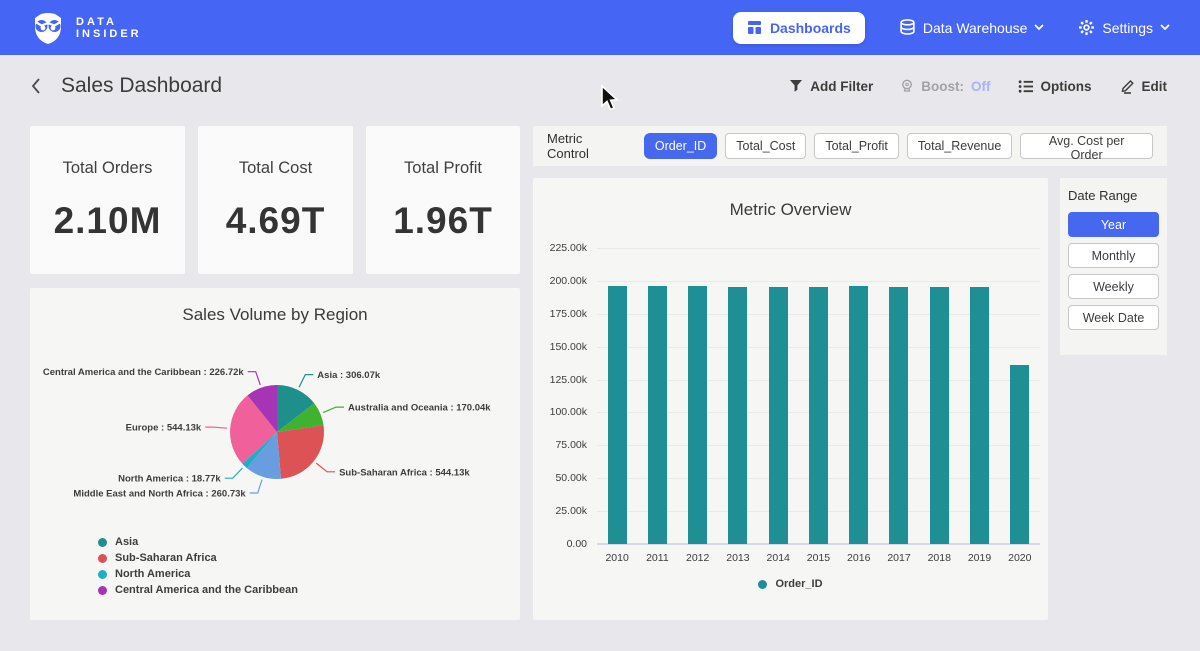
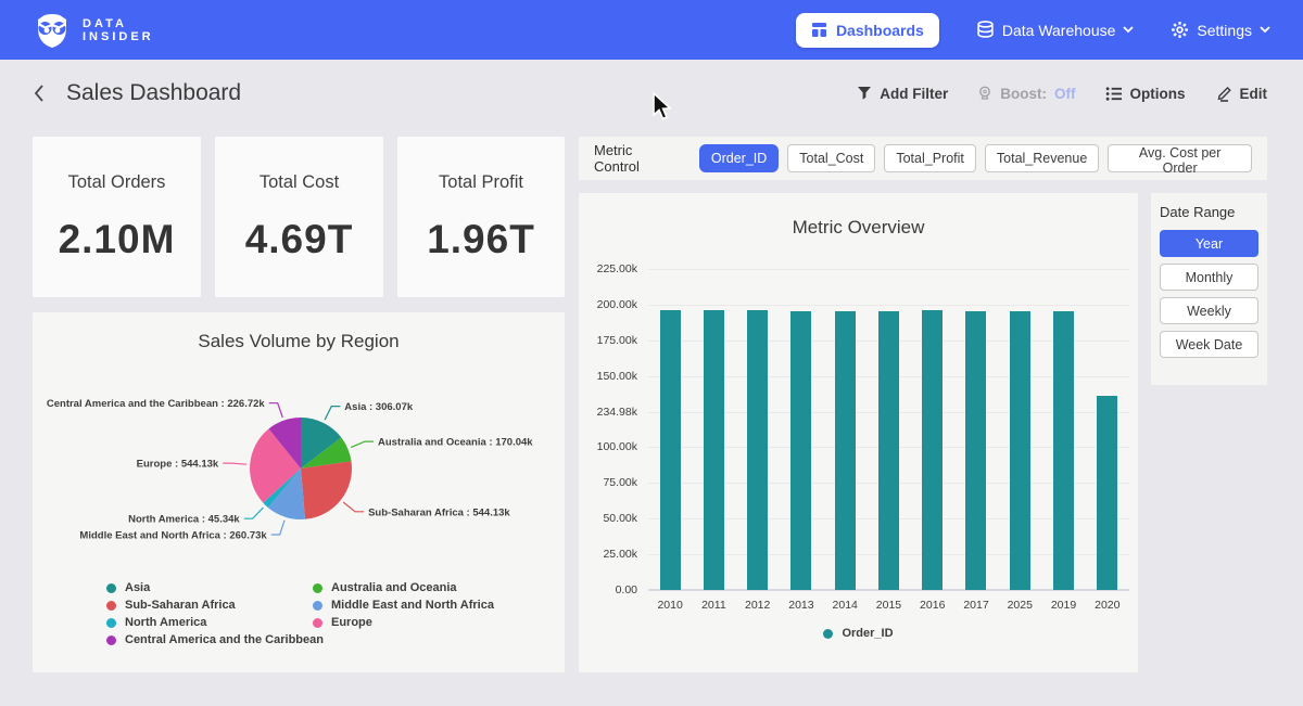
  DATA
  INSIDER
  Dashboards
  Data Warehouse
  Settings
  Sales Dashboard
  Add Filter
  Boost:
  Off
  Options
  Edit
  Total Orders
  2.10M
  Total Cost
  4.69T
  Total Profit
  1.96T
  Metric Control
  Order_ID
  Total_Cost
  Total_Profit
  Total_Revenue
  Avg. Cost per Order
  Sales Volume by Region
  Asia : 306.07k
  Australia and Oceania : 170.04k
  Sub-Saharan Africa : 544.13k
  Middle East and North Africa : 260.73k
- North America : 18.77k
+ North America : 45.34k
  Europe : 544.13k
  Central America and the Caribbean : 226.72k
  Asia
  Sub-Saharan Africa
  North America
  Central America and the Caribbean
+ Australia and Oceania
+ Middle East and North Africa
+ Europe
  Metric Overview
  225.00k
  200.00k
  175.00k
  150.00k
- 125.00k
+ 234.98k
  100.00k
  75.00k
  50.00k
  25.00k
  0.00
  2010
  2011
  2012
  2013
  2014
  2015
  2016
  2017
- 2018
+ 2025
  2019
  2020
  Order_ID
  Date Range
  Year
  Monthly
  Weekly
  Week Date
